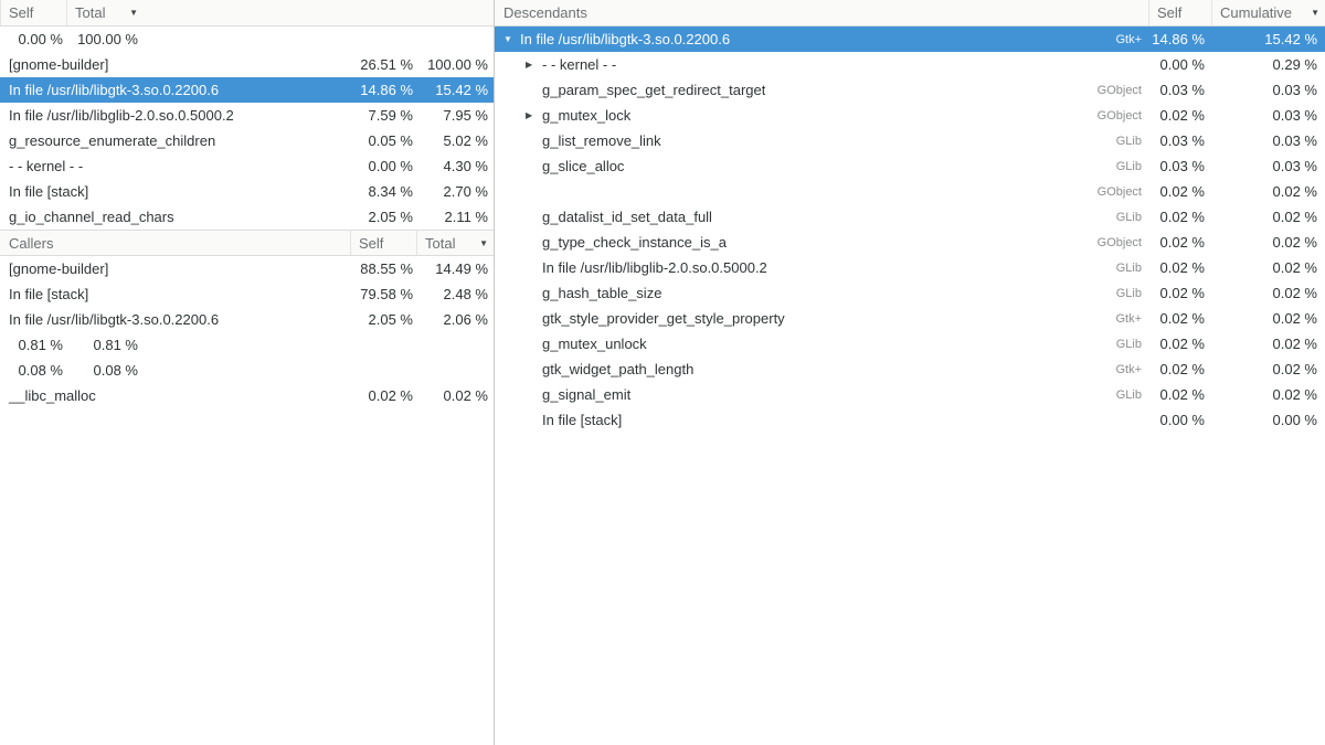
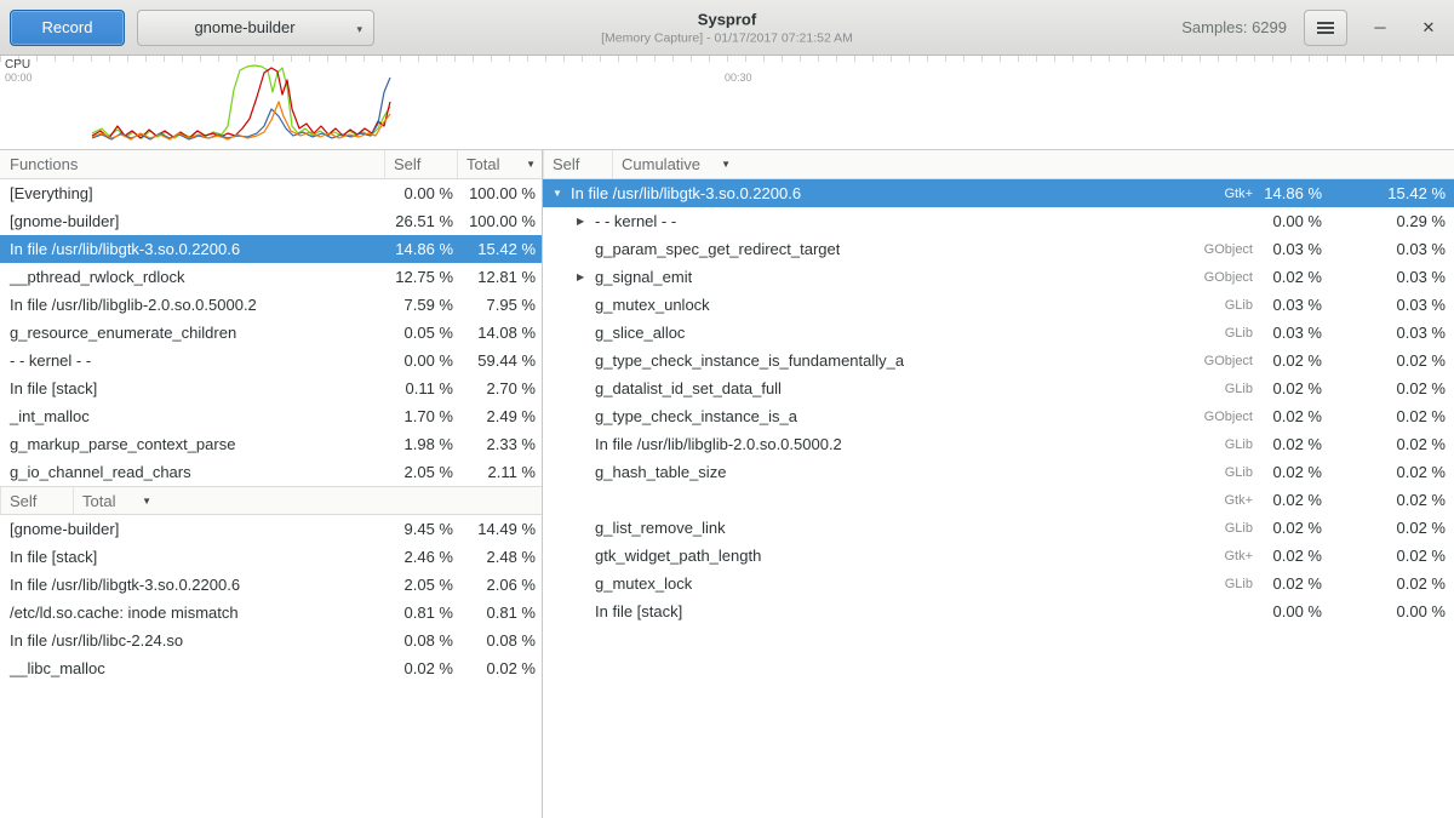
+ Record
+ gnome-builder
+ ▾
+ Sysprof
+ [Memory Capture] - 01/17/2017 07:21:52 AM
+ Samples: 6299
+ ─
+ ✕
+ CPU
+ 00:00
+ 00:30
+ Functions
  Self
  Total
  ▼
+ [Everything]
  0.00 %
  100.00 %
  [gnome-builder]
  26.51 %
  100.00 %
  In file /usr/lib/libgtk-3.so.0.2200.6
  14.86 %
  15.42 %
+ __pthread_rwlock_rdlock
+ 12.75 %
+ 12.81 %
  In file /usr/lib/libglib-2.0.so.0.5000.2
  7.59 %
  7.95 %
  g_resource_enumerate_children
  0.05 %
- 5.02 %
+ 14.08 %
  - - kernel - -
  0.00 %
- 4.30 %
+ 59.44 %
  In file [stack]
- 8.34 %
+ 0.11 %
  2.70 %
+ _int_malloc
+ 1.70 %
+ 2.49 %
+ g_markup_parse_context_parse
+ 1.98 %
+ 2.33 %
  g_io_channel_read_chars
  2.05 %
  2.11 %
- Callers
  Self
  Total
  ▼
  [gnome-builder]
- 88.55 %
+ 9.45 %
  14.49 %
  In file [stack]
- 79.58 %
+ 2.46 %
  2.48 %
  In file /usr/lib/libgtk-3.so.0.2200.6
  2.05 %
  2.06 %
+ /etc/ld.so.cache: inode mismatch
  0.81 %
  0.81 %
+ In file /usr/lib/libc-2.24.so
  0.08 %
  0.08 %
  __libc_malloc
  0.02 %
  0.02 %
- Descendants
  Self
  Cumulative
  ▼
  ▼
  In file /usr/lib/libgtk-3.so.0.2200.6
  Gtk+
  14.86 %
  15.42 %
  ▶
  - - kernel - -
  0.00 %
  0.29 %
  g_param_spec_get_redirect_target
  GObject
  0.03 %
  0.03 %
  ▶
- g_mutex_lock
+ g_signal_emit
  GObject
  0.02 %
  0.03 %
- g_list_remove_link
+ g_mutex_unlock
  GLib
  0.03 %
  0.03 %
  g_slice_alloc
  GLib
  0.03 %
  0.03 %
+ g_type_check_instance_is_fundamentally_a
  GObject
  0.02 %
  0.02 %
  g_datalist_id_set_data_full
  GLib
  0.02 %
  0.02 %
  g_type_check_instance_is_a
  GObject
  0.02 %
  0.02 %
  In file /usr/lib/libglib-2.0.so.0.5000.2
  GLib
  0.02 %
  0.02 %
  g_hash_table_size
  GLib
  0.02 %
  0.02 %
- gtk_style_provider_get_style_property
  Gtk+
  0.02 %
  0.02 %
- g_mutex_unlock
+ g_list_remove_link
  GLib
  0.02 %
  0.02 %
  gtk_widget_path_length
  Gtk+
  0.02 %
  0.02 %
- g_signal_emit
+ g_mutex_lock
  GLib
  0.02 %
  0.02 %
  In file [stack]
  0.00 %
  0.00 %
